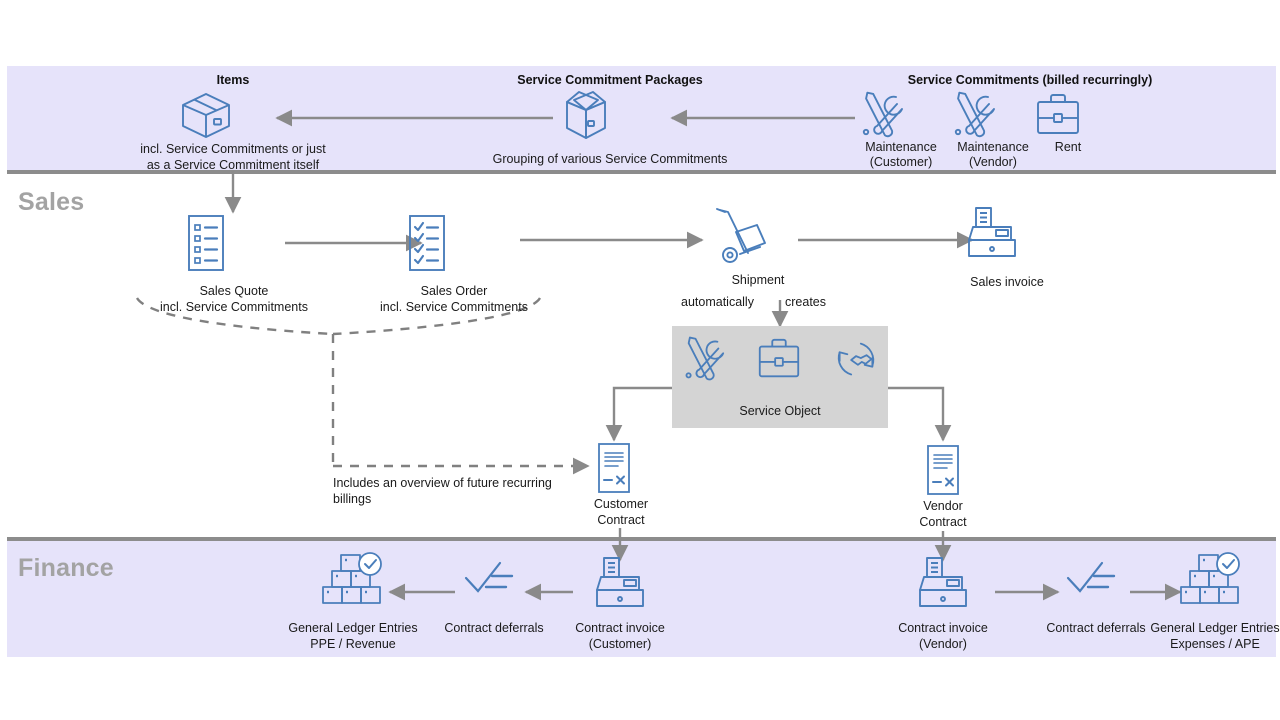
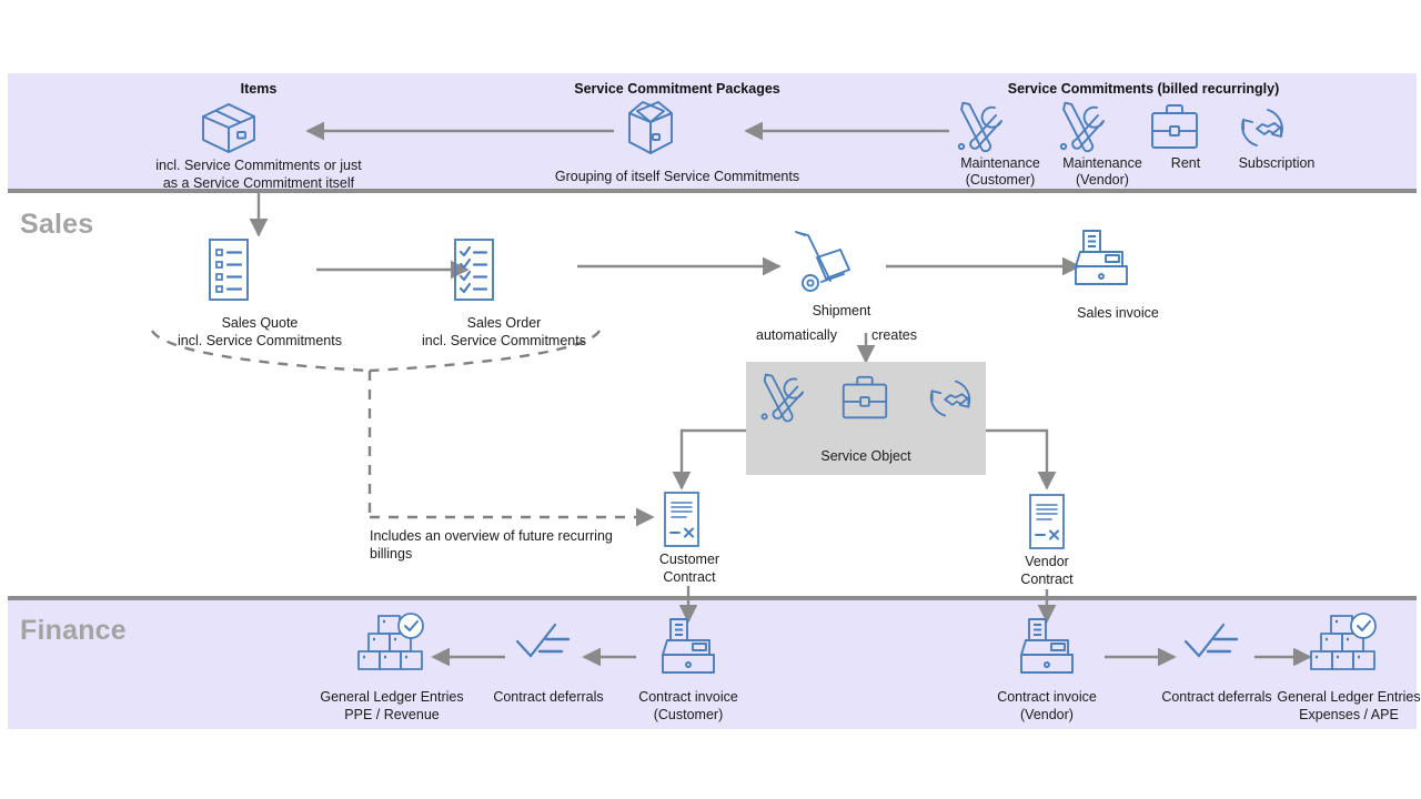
  Sales
  Finance
  Items
  incl. Service Commitments or just
  as a Service Commitment itself
  Service Commitment Packages
- Grouping of various Service Commitments
+ Grouping of itself Service Commitments
  Service Commitments (billed recurringly)
  Maintenance
  (Customer)
  Maintenance
  (Vendor)
  Rent
+ Subscription
  Sales Quote
  incl. Service Commitments
  Sales Order
  incl. Service Commitments
  Shipment
  automatically
  creates
  Sales invoice
  Service Object
  Includes an overview of future recurring billings
  Customer
  Contract
  Vendor
  Contract
  General Ledger Entries
  PPE / Revenue
  Contract deferrals
  Contract invoice
  (Customer)
  Contract invoice
  (Vendor)
  Contract deferrals
  General Ledger Entries
  Expenses / APE
